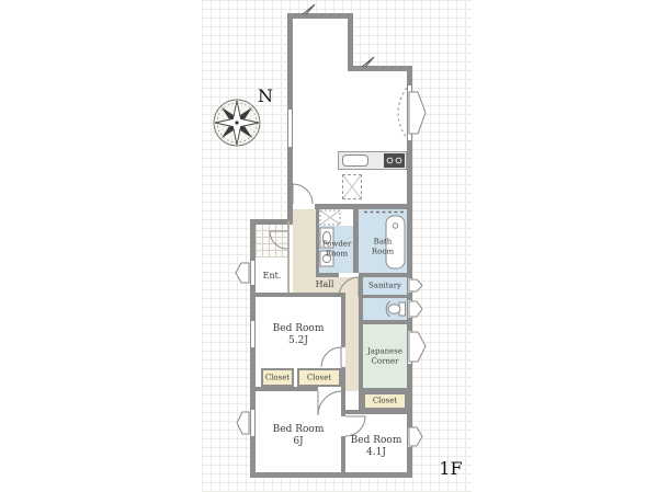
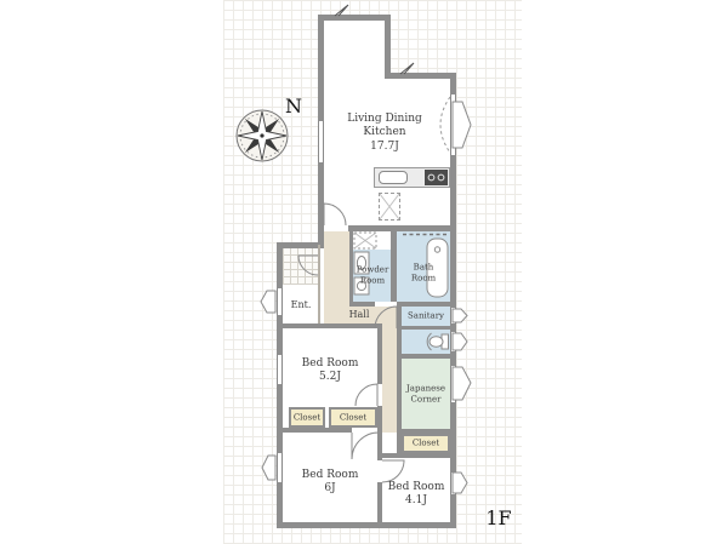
+ Living Dining
+ Kitchen
+ 17.7J
  Powder
  Room
  Bath
  Room
  Sanitary
  Japanese
  Corner
  Closet
  Ent.
  Hall
  Bed Room
  5.2J
  Closet
  Closet
  Bed Room
  6J
  Bed Room
  4.1J
  N
  1F
